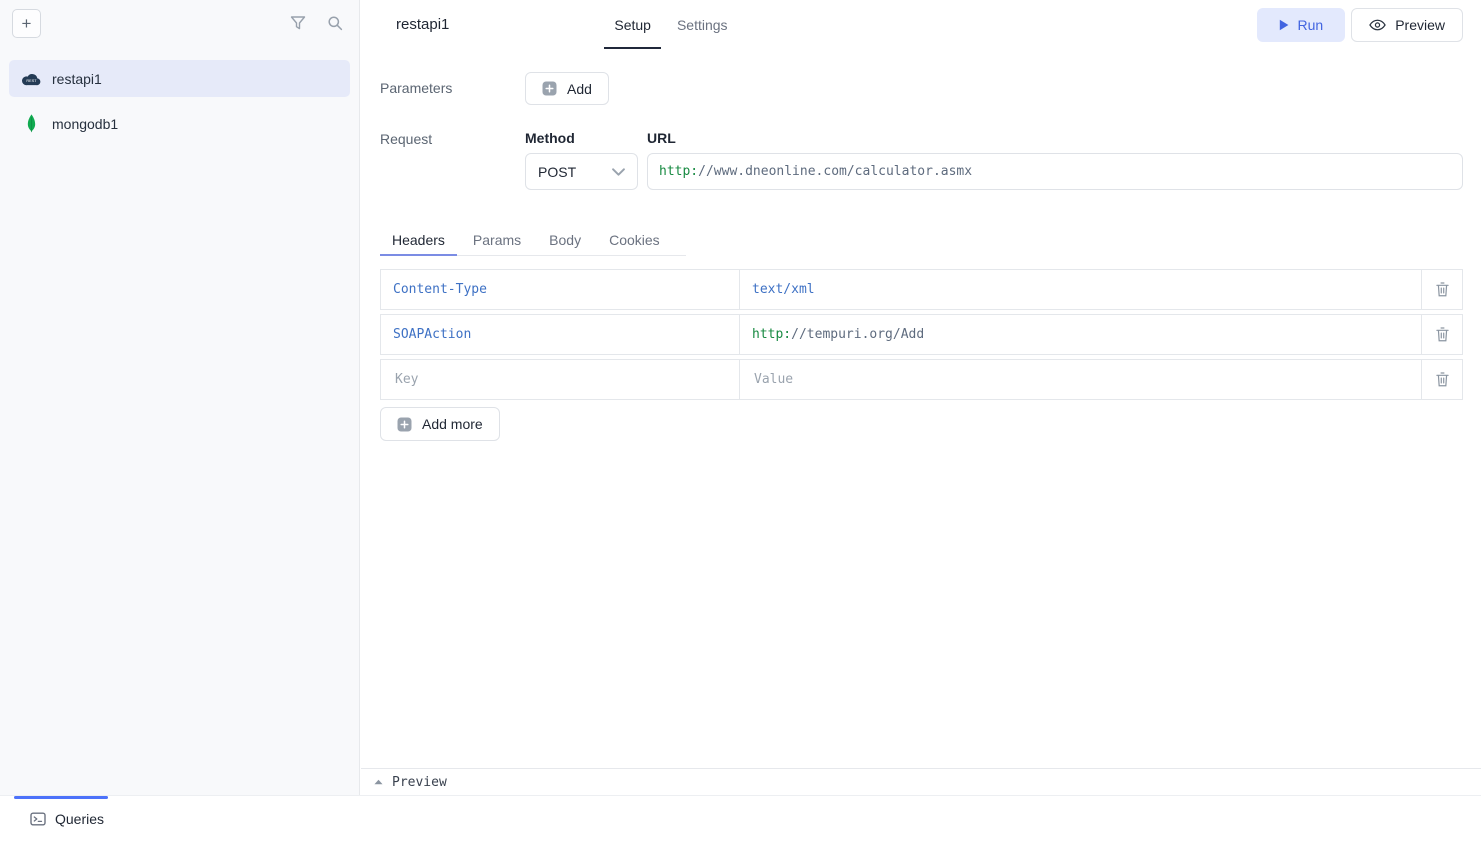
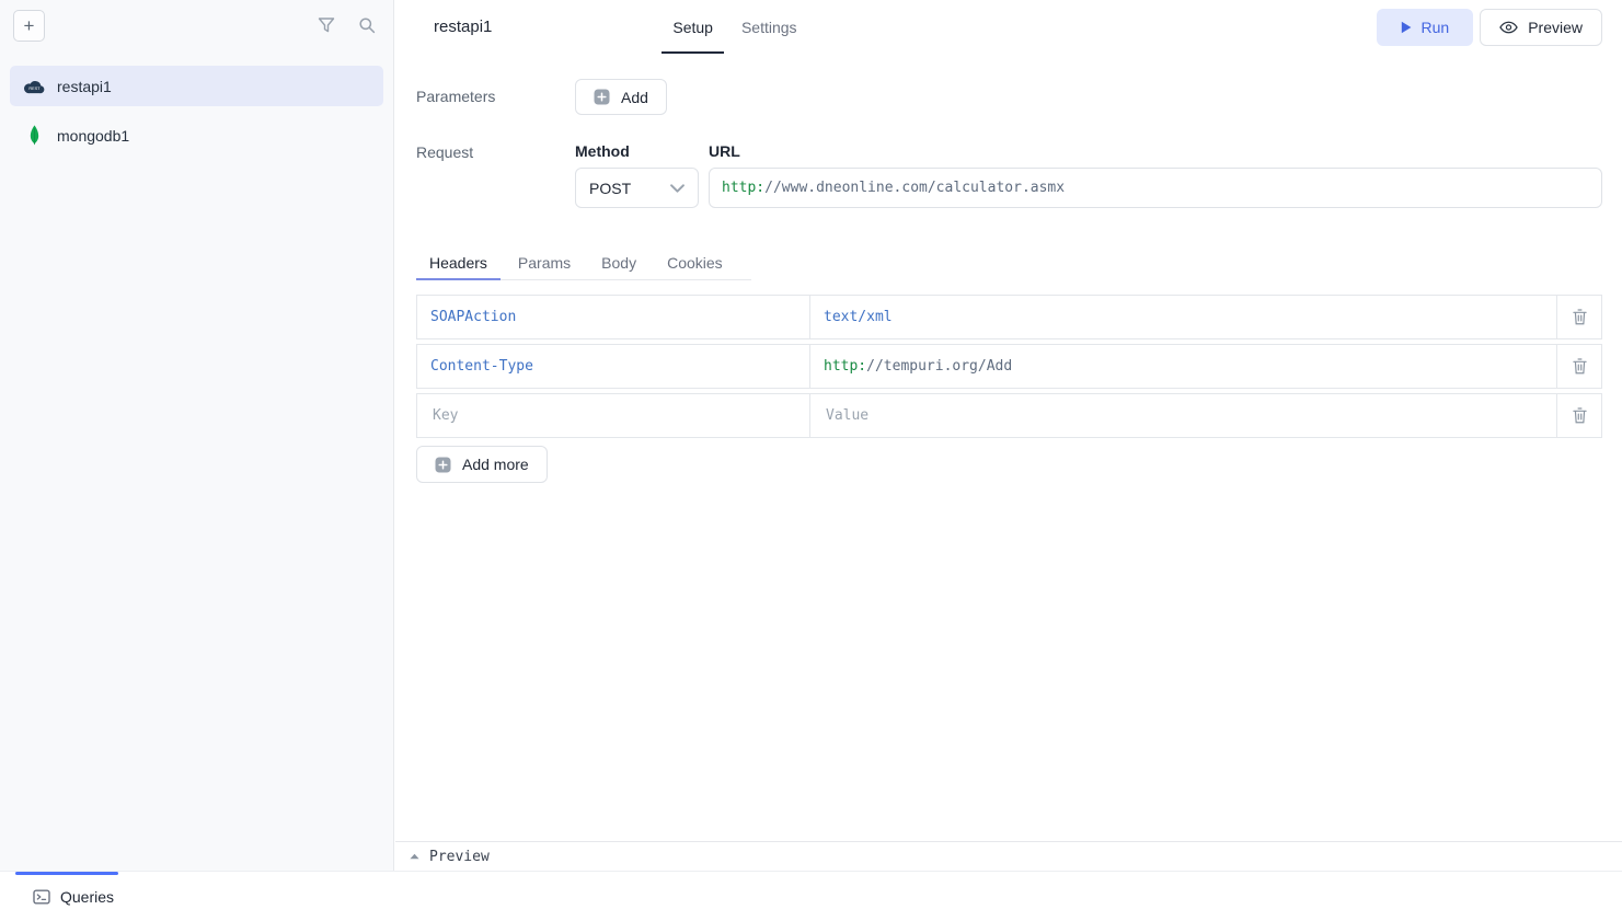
  +
  restapi1
  mongodb1
  restapi1
  Setup
  Settings
  Run
  Preview
  Parameters
  Add
  Request
  Method
  POST
  URL
  http:
  //www.dneonline.com/calculator.asmx
  Headers
  Params
  Body
  Cookies
- Content-Type
+ SOAPAction
  text/xml
- SOAPAction
+ Content-Type
  http:
  //tempuri.org/Add
  Key
  Value
  Add more
  Preview
  Queries
